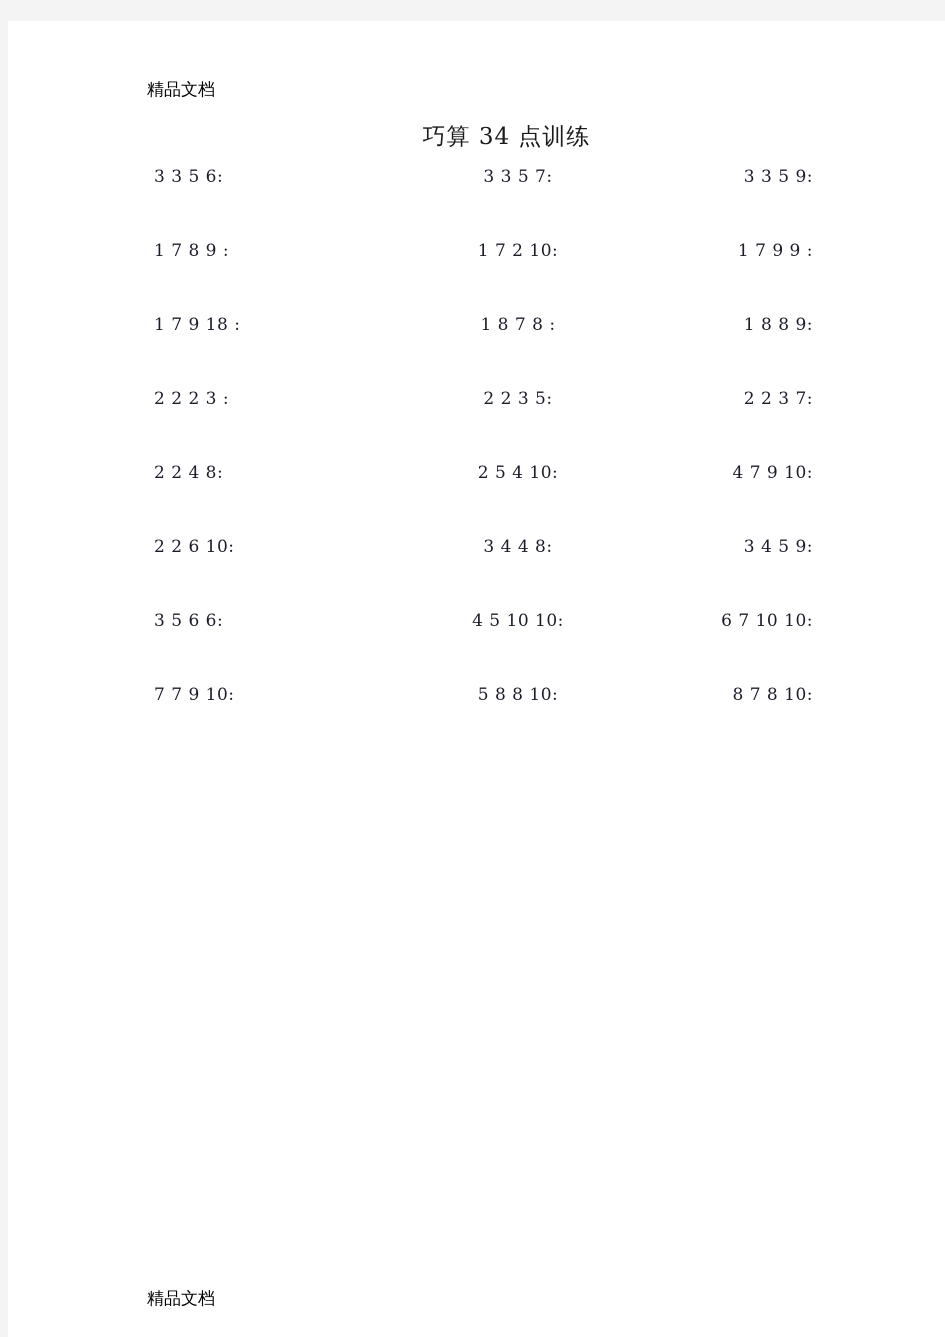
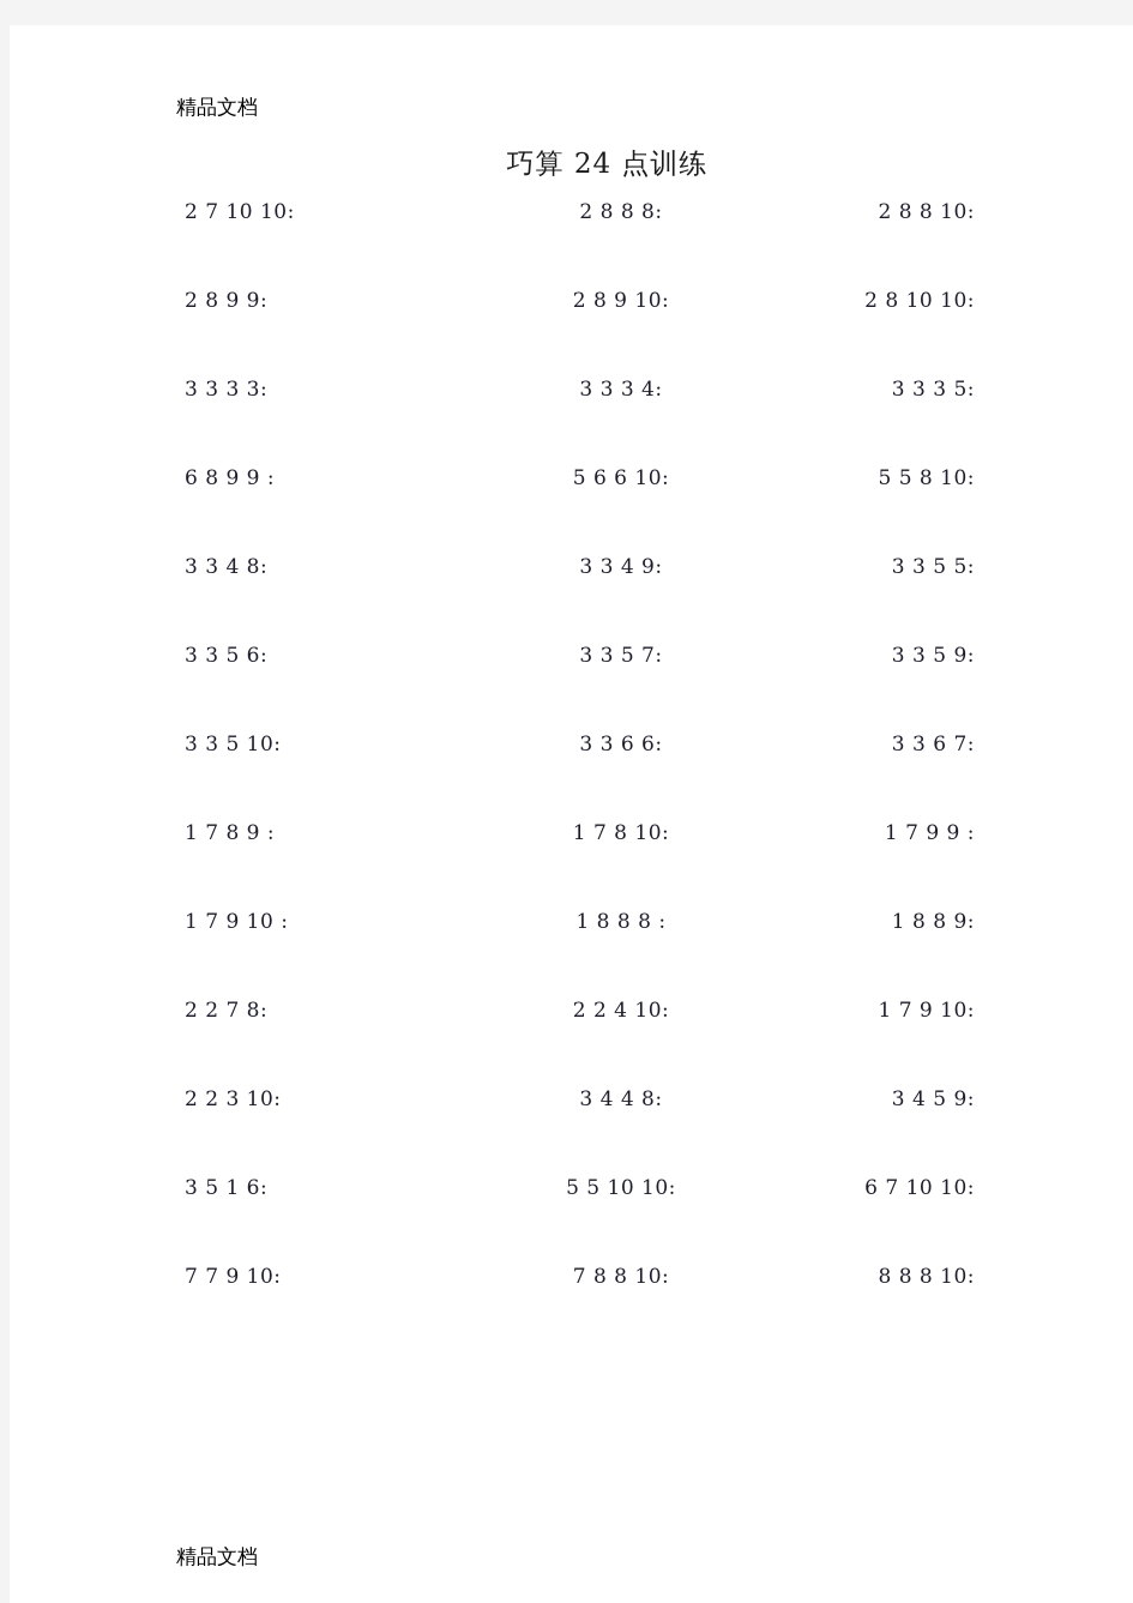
  精品文档
- 巧算 34 点训练
+ 巧算 24 点训练
+ 2 7 10 10:
+ 2 8 8 8:
+ 2 8 8 10:
+ 2 8 9 9:
+ 2 8 9 10:
+ 2 8 10 10:
+ 3 3 3 3:
+ 3 3 3 4:
+ 3 3 3 5:
+ 6 8 9 9 :
+ 5 6 6 10:
+ 5 5 8 10:
+ 3 3 4 8:
+ 3 3 4 9:
+ 3 3 5 5:
  3 3 5 6:
  3 3 5 7:
  3 3 5 9:
+ 3 3 5 10:
+ 3 3 6 6:
+ 3 3 6 7:
  1 7 8 9 :
- 1 7 2 10:
+ 1 7 8 10:
  1 7 9 9 :
- 1 7 9 18 :
+ 1 7 9 10 :
- 1 8 7 8 :
+ 1 8 8 8 :
  1 8 8 9:
- 2 2 2 3 :
- 2 2 3 5:
- 2 2 3 7:
- 2 2 4 8:
+ 2 2 7 8:
- 2 5 4 10:
+ 2 2 4 10:
- 4 7 9 10:
+ 1 7 9 10:
- 2 2 6 10:
+ 2 2 3 10:
  3 4 4 8:
  3 4 5 9:
- 3 5 6 6:
+ 3 5 1 6:
- 4 5 10 10:
+ 5 5 10 10:
  6 7 10 10:
  7 7 9 10:
- 5 8 8 10:
+ 7 8 8 10:
- 8 7 8 10:
+ 8 8 8 10:
  精品文档
